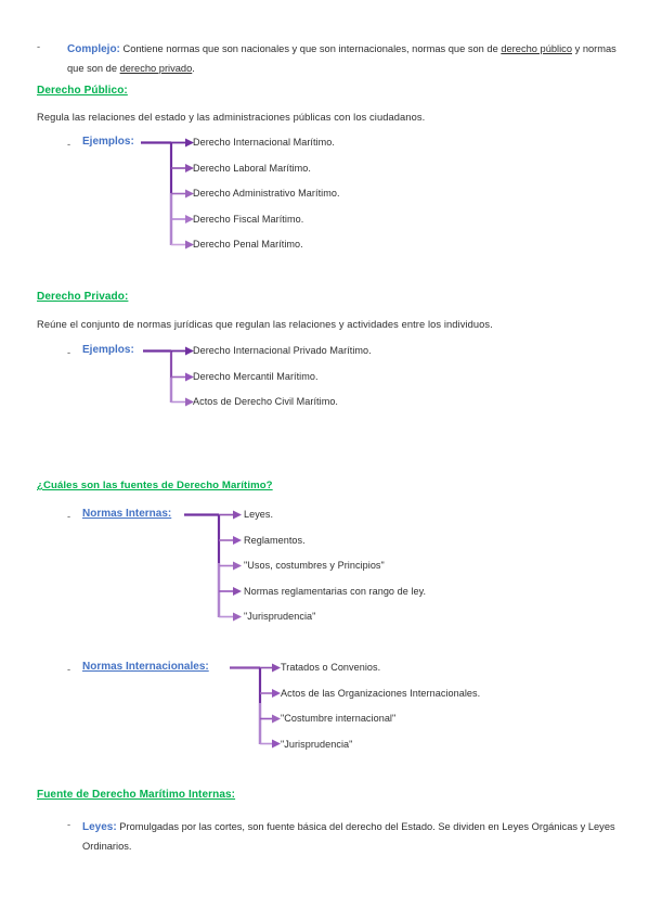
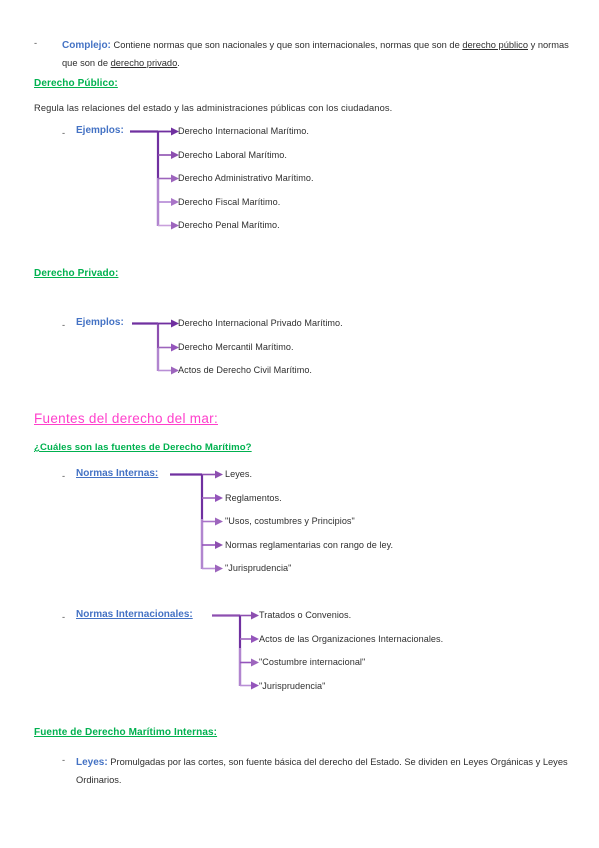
  -
  Complejo: Contiene normas que son nacionales y que son internacionales, normas que son de derecho público y normas que son de derecho privado.
  Derecho Público:
  Regula las relaciones del estado y las administraciones públicas con los ciudadanos.
  -
  Ejemplos:
  Derecho Internacional Marítimo.
  Derecho Laboral Marítimo.
  Derecho Administrativo Marítimo.
  Derecho Fiscal Marítimo.
  Derecho Penal Marítimo.
  Derecho Privado:
- Reúne el conjunto de normas jurídicas que regulan las relaciones y actividades entre los individuos.
  -
  Ejemplos:
  Derecho Internacional Privado Marítimo.
  Derecho Mercantil Marítimo.
  Actos de Derecho Civil Marítimo.
+ Fuentes del derecho del mar:
  ¿Cuáles son las fuentes de Derecho Marítimo?
  -
  Normas Internas:
  Leyes.
  Reglamentos.
  "Usos, costumbres y Principios"
  Normas reglamentarias con rango de ley.
  "Jurisprudencia"
  -
  Normas Internacionales:
  Tratados o Convenios.
  Actos de las Organizaciones Internacionales.
  "Costumbre internacional"
  "Jurisprudencia"
  Fuente de Derecho Marítimo Internas:
  -
  Leyes: Promulgadas por las cortes, son fuente básica del derecho del Estado. Se dividen en Leyes Orgánicas y Leyes Ordinarios.
